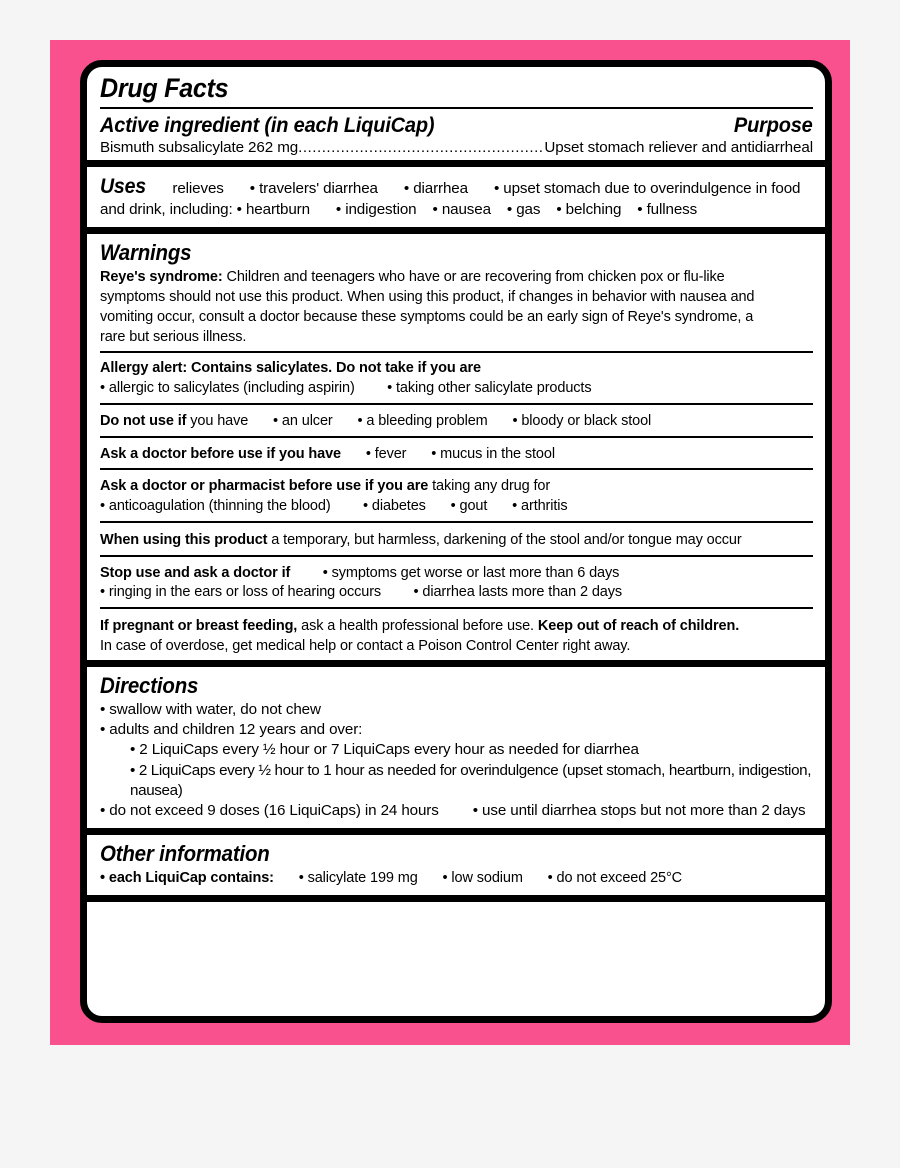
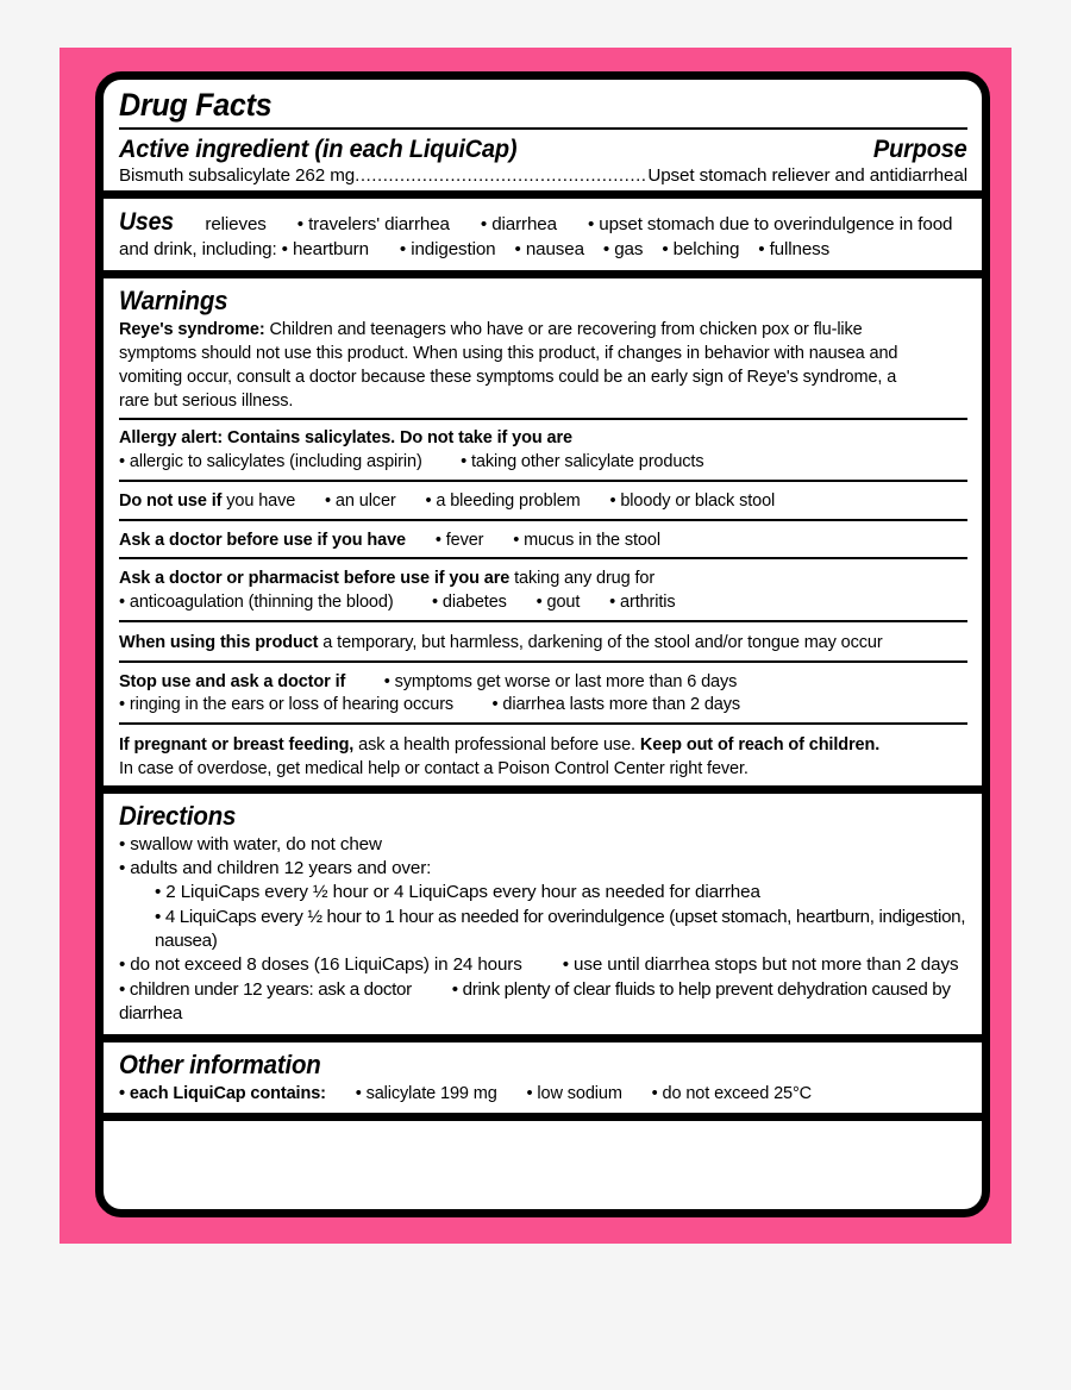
  Drug Facts
  Active ingredient (in each LiquiCap)
  Purpose
  Bismuth subsalicylate 262 mg
  Upset stomach reliever and antidiarrheal
  Uses relieves • travelers' diarrhea • diarrhea • upset stomach due to overindulgence in food
  and drink, including: • heartburn • indigestion • nausea • gas • belching • fullness
  Warnings
  Reye's syndrome: Children and teenagers who have or are recovering from chicken pox or flu-like symptoms should not use this product. When using this product, if changes in behavior with nausea and vomiting occur, consult a doctor because these symptoms could be an early sign of Reye's syndrome, a rare but serious illness.
  Allergy alert: Contains salicylates. Do not take if you are
  • allergic to salicylates (including aspirin) • taking other salicylate products
  Do not use if you have • an ulcer • a bleeding problem • bloody or black stool
  Ask a doctor before use if you have • fever • mucus in the stool
  Ask a doctor or pharmacist before use if you are taking any drug for
  • anticoagulation (thinning the blood) • diabetes • gout • arthritis
  When using this product a temporary, but harmless, darkening of the stool and/or tongue may occur
  Stop use and ask a doctor if • symptoms get worse or last more than 6 days
  • ringing in the ears or loss of hearing occurs • diarrhea lasts more than 2 days
  If pregnant or breast feeding, ask a health professional before use. Keep out of reach of children.
- In case of overdose, get medical help or contact a Poison Control Center right away.
+ In case of overdose, get medical help or contact a Poison Control Center right fever.
  Directions
  • swallow with water, do not chew
  • adults and children 12 years and over:
- • 2 LiquiCaps every ½ hour or 7 LiquiCaps every hour as needed for diarrhea
+ • 2 LiquiCaps every ½ hour or 4 LiquiCaps every hour as needed for diarrhea
- • 2 LiquiCaps every ½ hour to 1 hour as needed for overindulgence (upset stomach, heartburn, indigestion, nausea)
+ • 4 LiquiCaps every ½ hour to 1 hour as needed for overindulgence (upset stomach, heartburn, indigestion, nausea)
- • do not exceed 9 doses (16 LiquiCaps) in 24 hours • use until diarrhea stops but not more than 2 days
+ • do not exceed 8 doses (16 LiquiCaps) in 24 hours • use until diarrhea stops but not more than 2 days
+ • children under 12 years: ask a doctor • drink plenty of clear fluids to help prevent dehydration caused by diarrhea
  Other information
  • each LiquiCap contains: • salicylate 199 mg • low sodium • do not exceed 25°C
